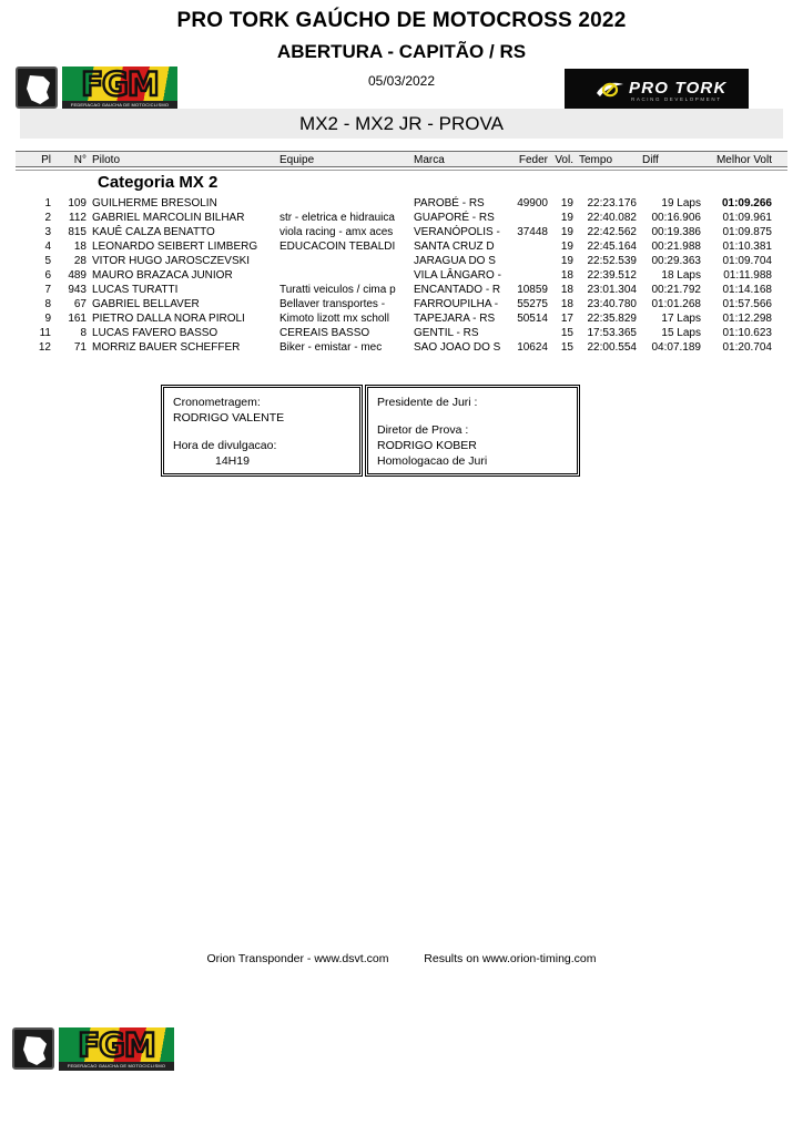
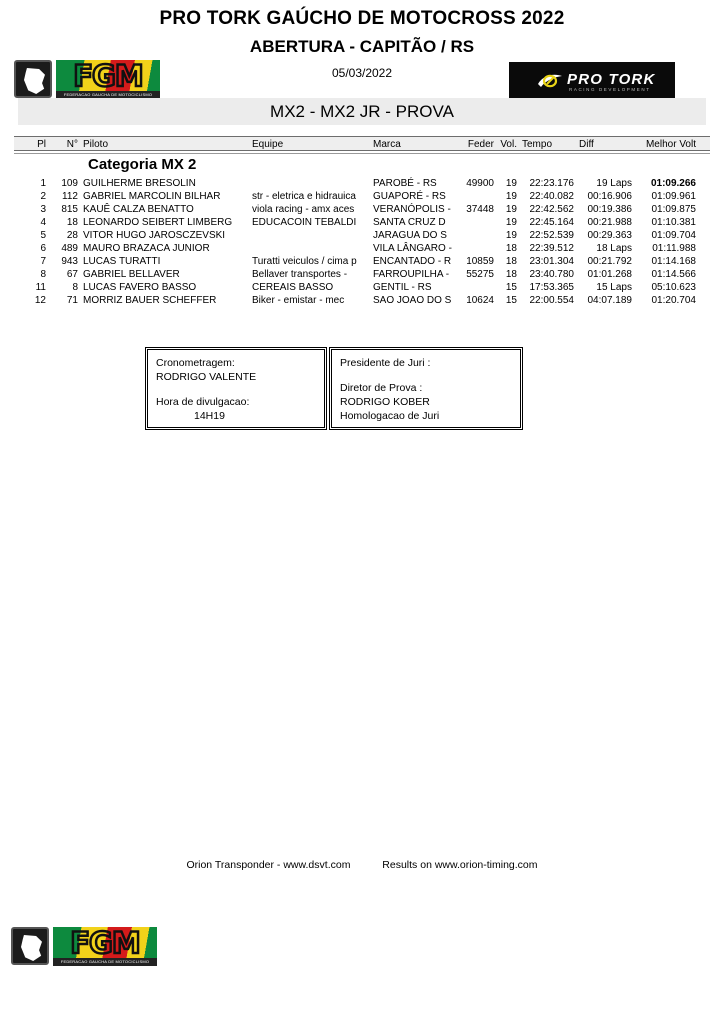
  PRO TORK GAÚCHO DE MOTOCROSS 2022
  ABERTURA - CAPITÃO / RS
  05/03/2022
  FGM
  PRO TORK
  MX2 - MX2 JR - PROVA
  Pl
  N°
  Piloto
  Equipe
  Marca
  Feder
  Vol.
  Tempo
  Diff
  Melhor Volt
  Categoria MX 2
  1
  109
  GUILHERME BRESOLIN
  PAROBÉ - RS
  49900
  19
  22:23.176
  19 Laps
  01:09.266
  2
  112
  GABRIEL MARCOLIN BILHAR
  str - eletrica e hidrauica
  GUAPORÉ - RS
  19
  22:40.082
  00:16.906
  01:09.961
  3
  815
  KAUÊ CALZA BENATTO
  viola racing - amx aces
  VERANÓPOLIS -
  37448
  19
  22:42.562
  00:19.386
  01:09.875
  4
  18
  LEONARDO SEIBERT LIMBERG
  EDUCACOIN TEBALDI
  SANTA CRUZ D
  19
  22:45.164
  00:21.988
  01:10.381
  5
  28
  VITOR HUGO JAROSCZEVSKI
  JARAGUA DO S
  19
  22:52.539
  00:29.363
  01:09.704
  6
  489
  MAURO BRAZACA JUNIOR
  VILA LÂNGARO -
  18
  22:39.512
  18 Laps
  01:11.988
  7
  943
  LUCAS TURATTI
  Turatti veiculos / cima p
  ENCANTADO - R
  10859
  18
  23:01.304
  00:21.792
  01:14.168
  8
  67
  GABRIEL BELLAVER
  Bellaver transportes -
  FARROUPILHA -
  55275
  18
  23:40.780
  01:01.268
- 01:57.566
+ 01:14.566
- 9
- 161
- PIETRO DALLA NORA PIROLI
- Kimoto lizott mx scholl
- TAPEJARA - RS
- 50514
- 17
- 22:35.829
- 17 Laps
- 01:12.298
  11
  8
  LUCAS FAVERO BASSO
  CEREAIS BASSO
  GENTIL - RS
  15
  17:53.365
  15 Laps
- 01:10.623
+ 05:10.623
  12
  71
  MORRIZ BAUER SCHEFFER
  Biker - emistar - mec
  SAO JOAO DO S
  10624
  15
  22:00.554
  04:07.189
  01:20.704
  Cronometragem:
  RODRIGO VALENTE Hora de divulgacao:
  14H19
  Presidente de Juri : Diretor de Prova :
  RODRIGO KOBER
  Homologacao de Juri
  Orion Transponder - www.dsvt.com Results on www.orion-timing.com
  FGM
